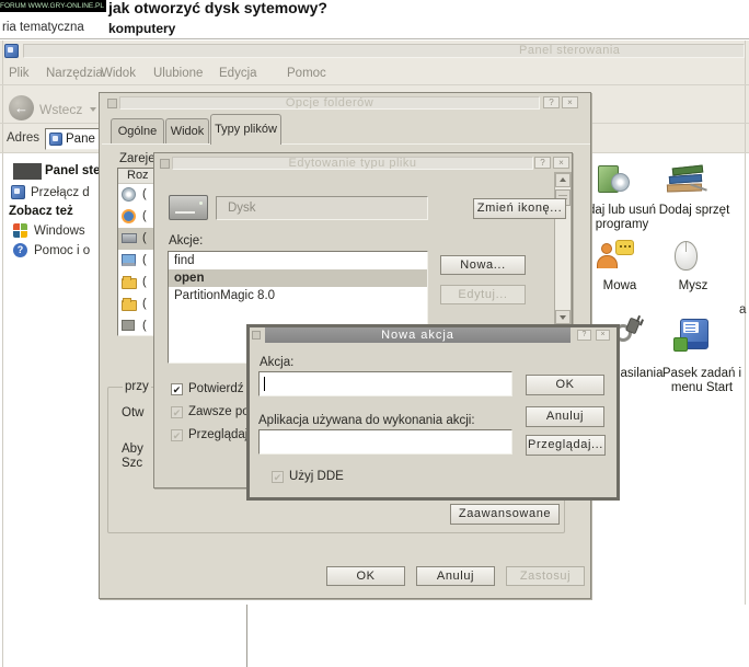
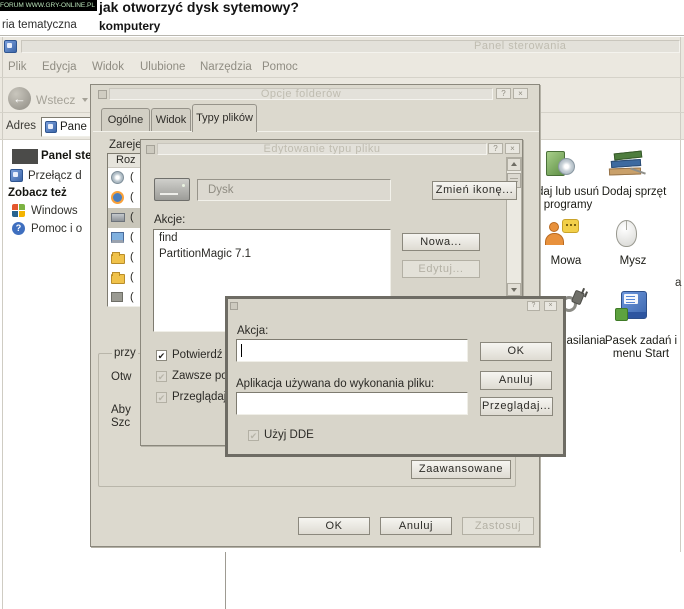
  jak otworzyć dysk sytemowy?
  ria tematyczna
  komputery
  Panel sterowania
  Plik
- Narzędzia
+ Edycja
  Widok
  Ulubione
- Edycja
+ Narzędzia
  Pomoc
  ←
  Wstecz
  Adres
  Pane
  Panel ste
  Przełącz d
  Zobacz też
  Windows
  ?
  Pomoc i o
  daj lub usuń programy
  Dodaj sprzęt
  Mowa
  Mysz
  asilania
  Pasek zadań i menu Start
  a
  Opcje folderów
  ?
  ×
  Ogólne
  Widok
  Typy plików
  Zareje
  Roz
  (
  (
  (
  (
  (
  (
  (
  przy
  Otw
  Aby
  Szc
  Zaawansowane
  OK
  Anuluj
  Zastosuj
  Edytowanie typu pliku
  ?
  ×
  Dysk
  Zmień ikonę...
  Akcje:
  find
- open
- PartitionMagic 8.0
+ PartitionMagic 7.1
  Nowa...
  Edytuj...
  ✔
  Potwierdź
  ✔
  Zawsze p
  ✔
  Przegląda
- Nowa akcja
  Akcja:
  OK
  Anuluj
- Aplikacja używana do wykonania akcji:
+ Aplikacja używana do wykonania pliku:
  Przeglądaj...
  ✔
  Użyj DDE
